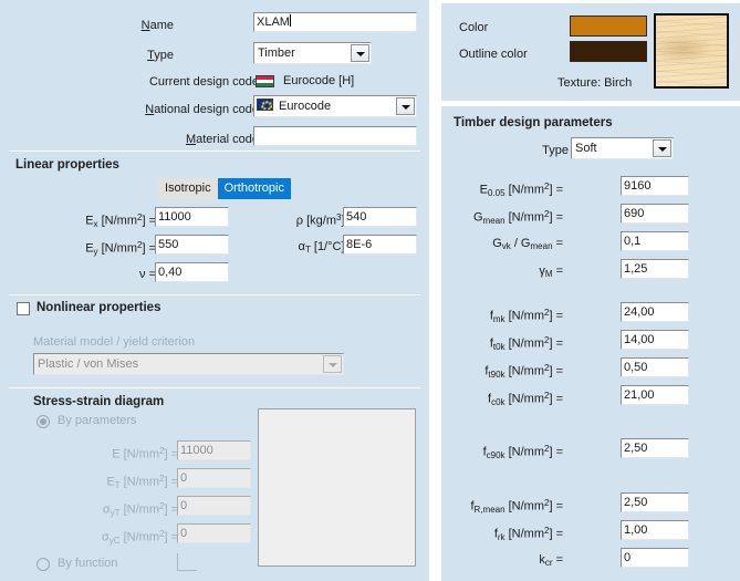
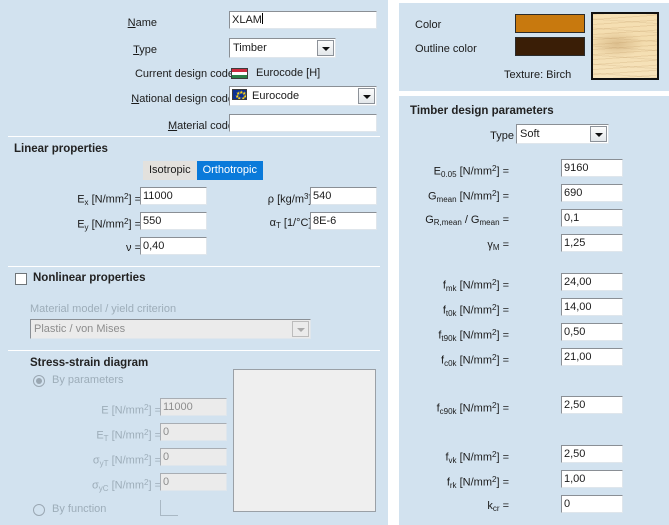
  Name
  XLAM
  Type
  Timber
  Current design cod
  Eurocode [H]
  National design cod
  Eurocode
  Material cod
  Linear properties
  Isotropic
  Orthotropic
  Ex [N/mm2] =
  11000
  Ey [N/mm2] =
  550
  ν =
  0,40
  ρ [kg/m3
  540
  αT [1/°C
  8E-6
  Nonlinear properties
  Material model / yield criterion
  Plastic / von Mises
  Stress-strain diagram
  By parameters
  E [N/mm2] =
  11000
  ET [N/mm2] =
  0
  σyT [N/mm2] =
  0
  σyC [N/mm2] =
  0
  By function
  Color
  Outline color
  Texture: Birch
  Timber design parameters
  Type
  Soft
  E0.05 [N/mm2] =
  9160
  Gmean [N/mm2] =
  690
- Gvk / Gmean =
+ GR,mean / Gmean =
  0,1
  γM =
  1,25
  fmk [N/mm2] =
  24,00
  ft0k [N/mm2] =
  14,00
  ft90k [N/mm2] =
  0,50
  fc0k [N/mm2] =
  21,00
  fc90k [N/mm2] =
  2,50
- fR,mean [N/mm2] =
+ fvk [N/mm2] =
  2,50
  frk [N/mm2] =
  1,00
  kcr =
  0
